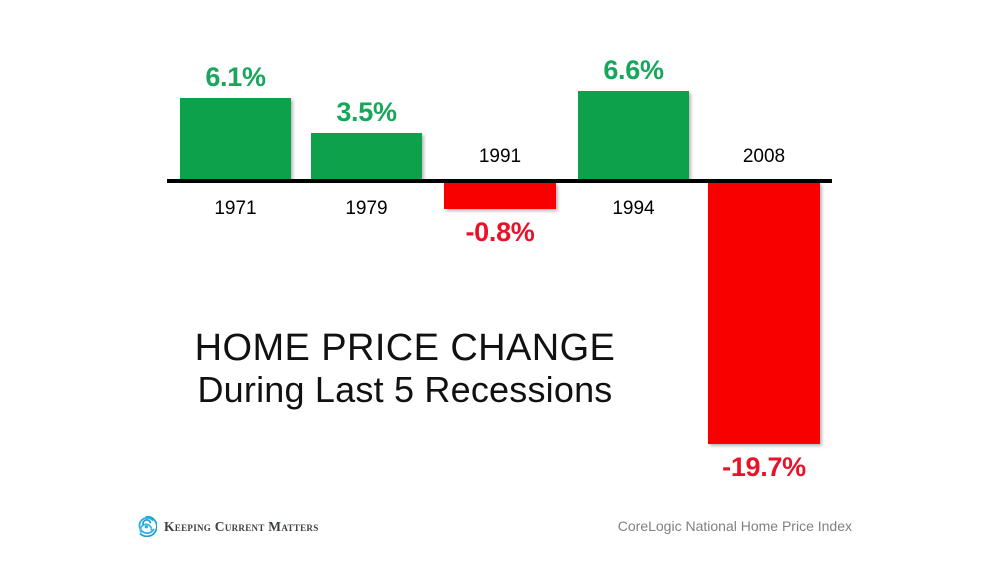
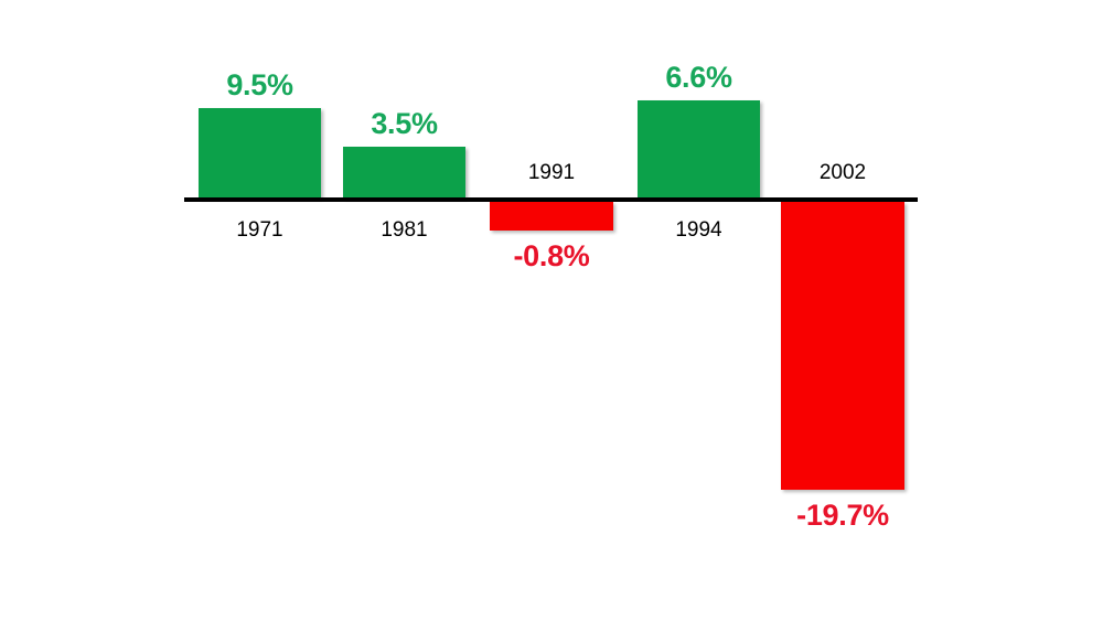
- 6.1%
+ 9.5%
  1971
  3.5%
- 1979
+ 1981
  -0.8%
  1991
  6.6%
  1994
  -19.7%
- 2008
+ 2002
- HOME PRICE CHANGE
- During Last 5 Recessions
- Keeping Current Matters
- CoreLogic National Home Price Index
